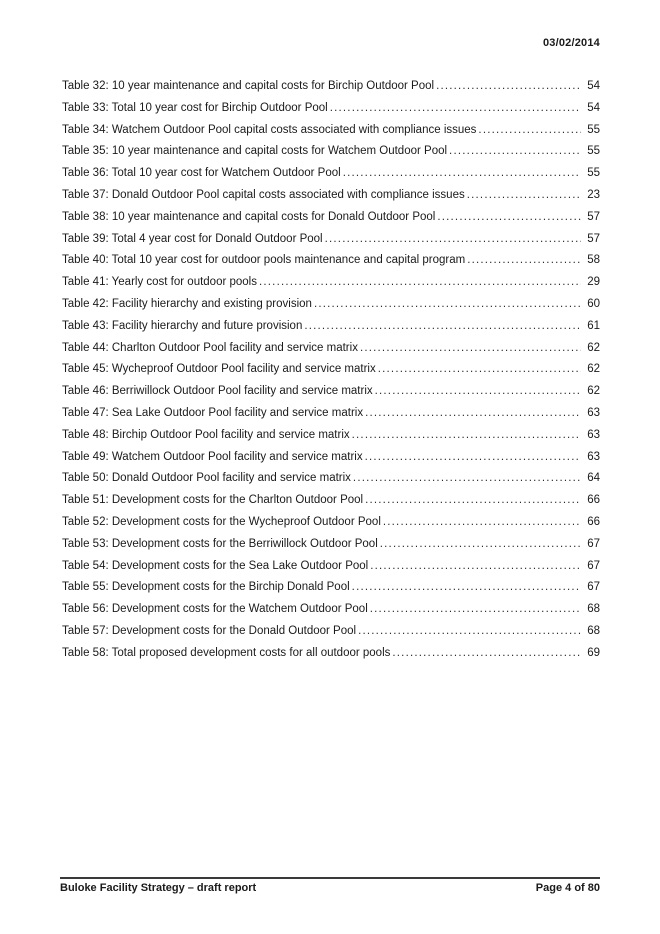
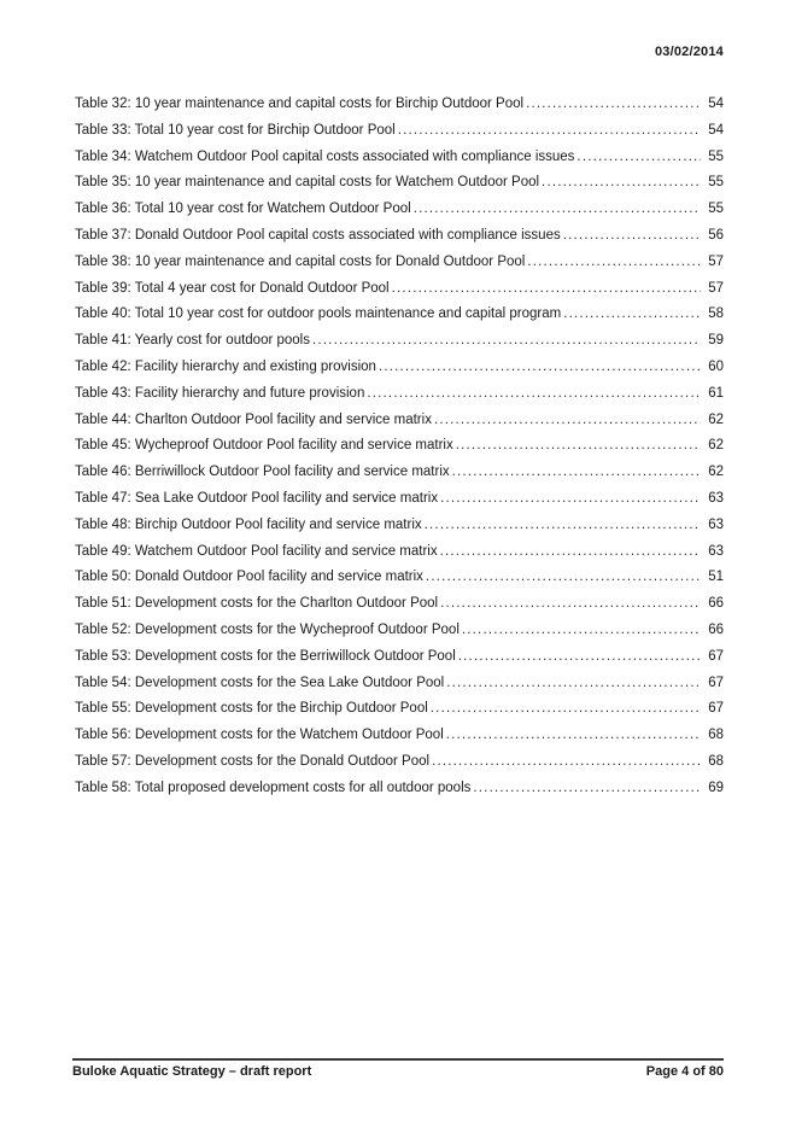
  03/02/2014
  Table 32: 10 year maintenance and capital costs for Birchip Outdoor Pool
  54
  Table 33: Total 10 year cost for Birchip Outdoor Pool
  54
  Table 34: Watchem Outdoor Pool capital costs associated with compliance issues
  55
  Table 35: 10 year maintenance and capital costs for Watchem Outdoor Pool
  55
  Table 36: Total 10 year cost for Watchem Outdoor Pool
  55
  Table 37: Donald Outdoor Pool capital costs associated with compliance issues
- 23
+ 56
  Table 38: 10 year maintenance and capital costs for Donald Outdoor Pool
  57
  Table 39: Total 4 year cost for Donald Outdoor Pool
  57
  Table 40: Total 10 year cost for outdoor pools maintenance and capital program
  58
  Table 41: Yearly cost for outdoor pools
- 29
+ 59
  Table 42: Facility hierarchy and existing provision
  60
  Table 43: Facility hierarchy and future provision
  61
  Table 44: Charlton Outdoor Pool facility and service matrix
  62
  Table 45: Wycheproof Outdoor Pool facility and service matrix
  62
  Table 46: Berriwillock Outdoor Pool facility and service matrix
  62
  Table 47: Sea Lake Outdoor Pool facility and service matrix
  63
  Table 48: Birchip Outdoor Pool facility and service matrix
  63
  Table 49: Watchem Outdoor Pool facility and service matrix
  63
  Table 50: Donald Outdoor Pool facility and service matrix
- 64
+ 51
  Table 51: Development costs for the Charlton Outdoor Pool
  66
  Table 52: Development costs for the Wycheproof Outdoor Pool
  66
  Table 53: Development costs for the Berriwillock Outdoor Pool
  67
  Table 54: Development costs for the Sea Lake Outdoor Pool
  67
- Table 55: Development costs for the Birchip Donald Pool
+ Table 55: Development costs for the Birchip Outdoor Pool
  67
  Table 56: Development costs for the Watchem Outdoor Pool
  68
  Table 57: Development costs for the Donald Outdoor Pool
  68
  Table 58: Total proposed development costs for all outdoor pools
  69
- Buloke Facility Strategy – draft report
+ Buloke Aquatic Strategy – draft report
  Page 4 of 80
